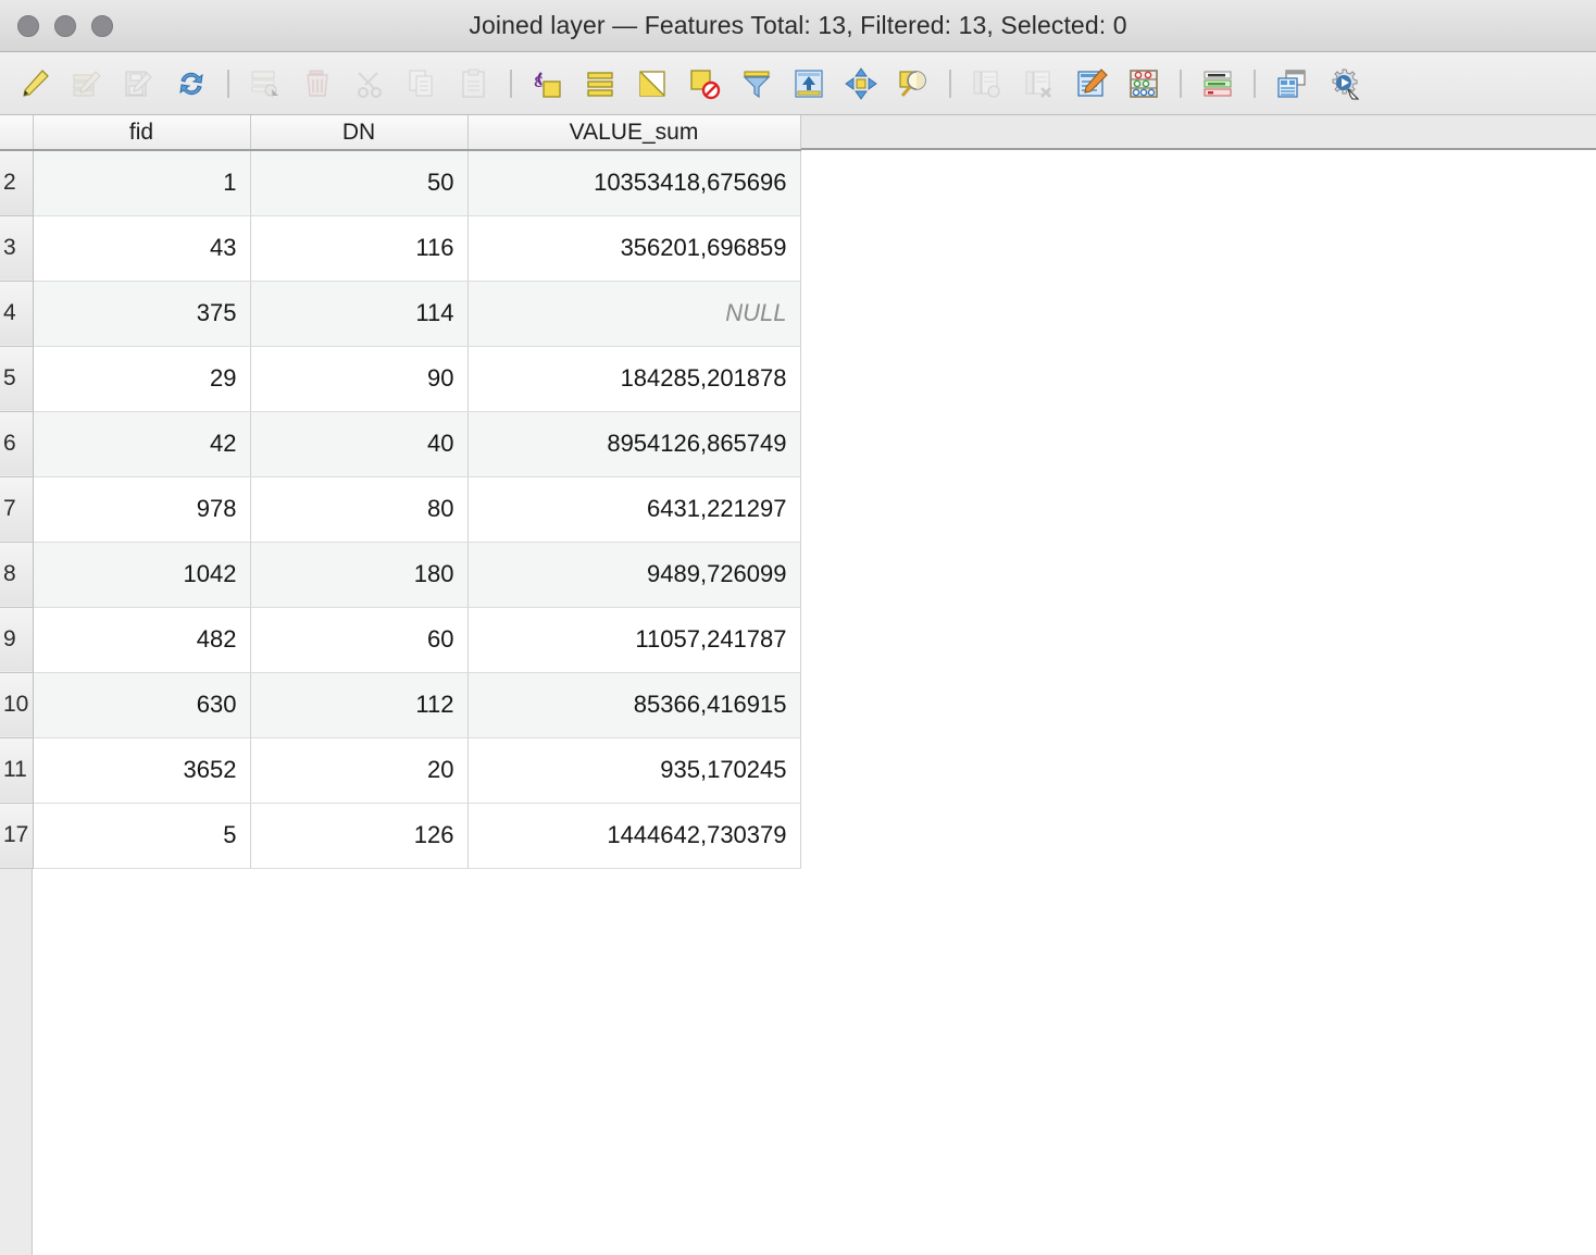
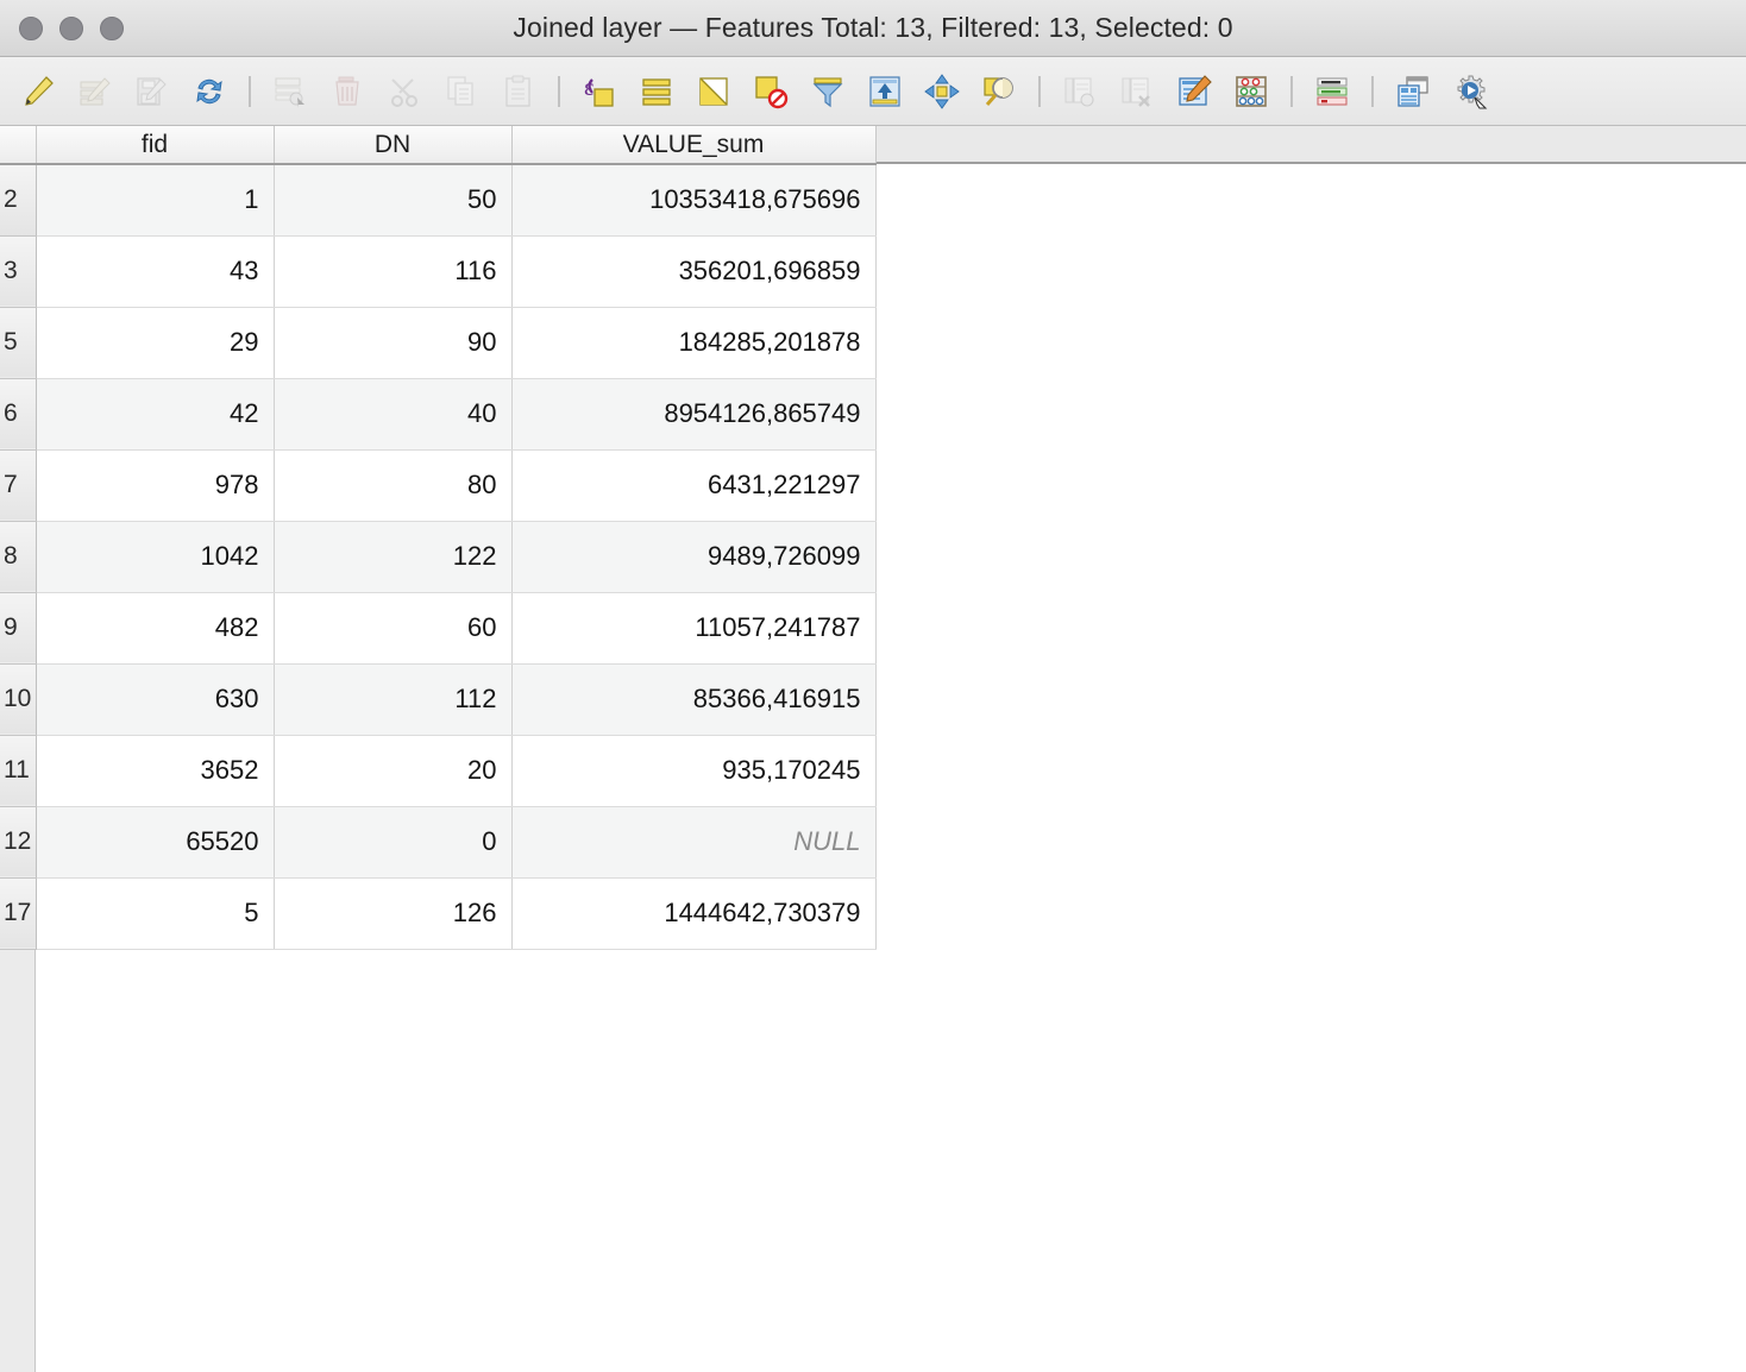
  Joined layer — Features Total: 13, Filtered: 13, Selected: 0
  	fid	DN	VALUE_sum
  2	1	50	10353418,675696
  3	43	116	356201,696859
- 4	375	114	NULL
  5	29	90	184285,201878
  6	42	40	8954126,865749
  7	978	80	6431,221297
- 8	1042	180	9489,726099
+ 8	1042	122	9489,726099
  9	482	60	11057,241787
  10	630	112	85366,416915
  11	3652	20	935,170245
+ 12	65520	0	NULL
  17	5	126	1444642,730379
